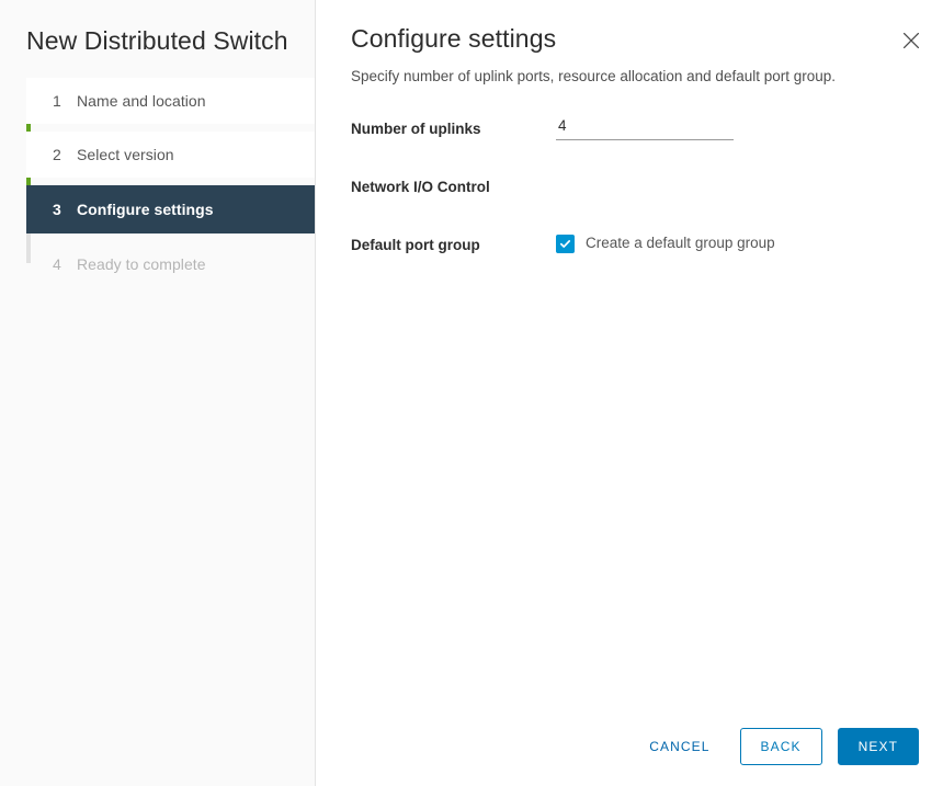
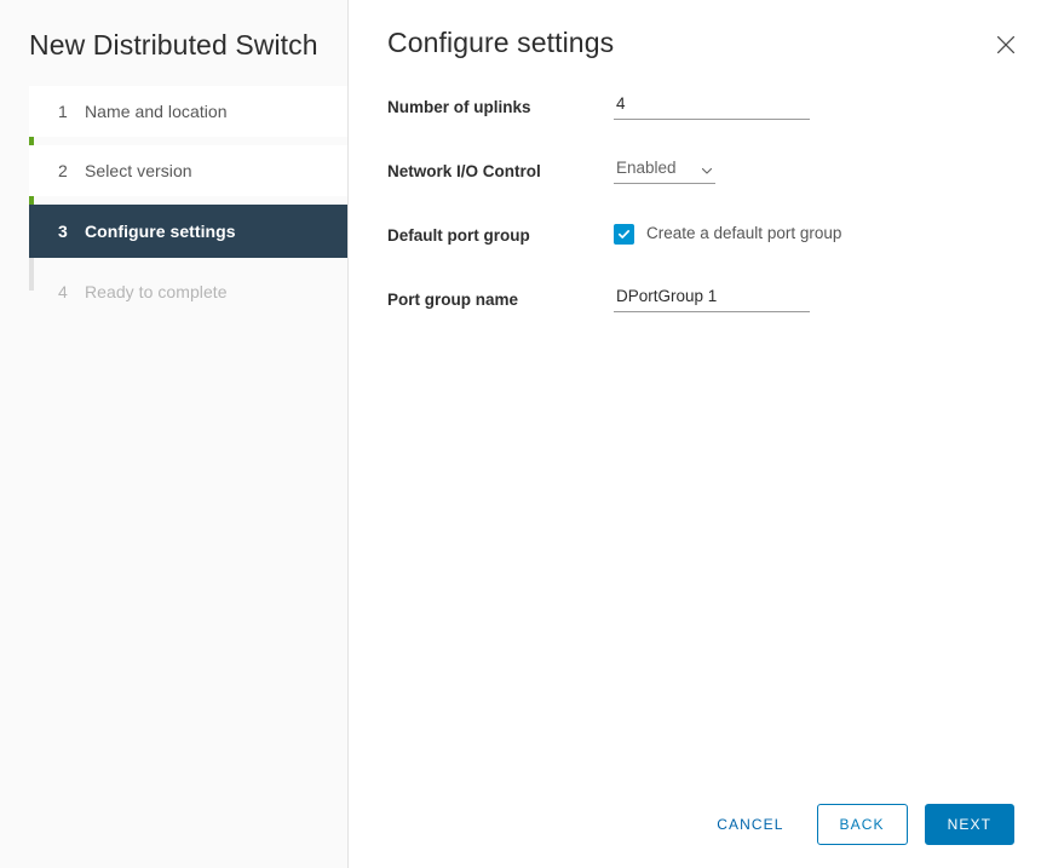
  New Distributed Switch
  1
  Name and location
  2
  Select version
  3
  Configure settings
  4
  Ready to complete
  Configure settings
- Specify number of uplink ports, resource allocation and default port group.
  Number of uplinks
  4
  Network I/O Control
+ Enabled
  Default port group
- Create a default group group
+ Create a default port group
+ Port group name
+ DPortGroup 1
  CANCEL
  BACK
  NEXT
